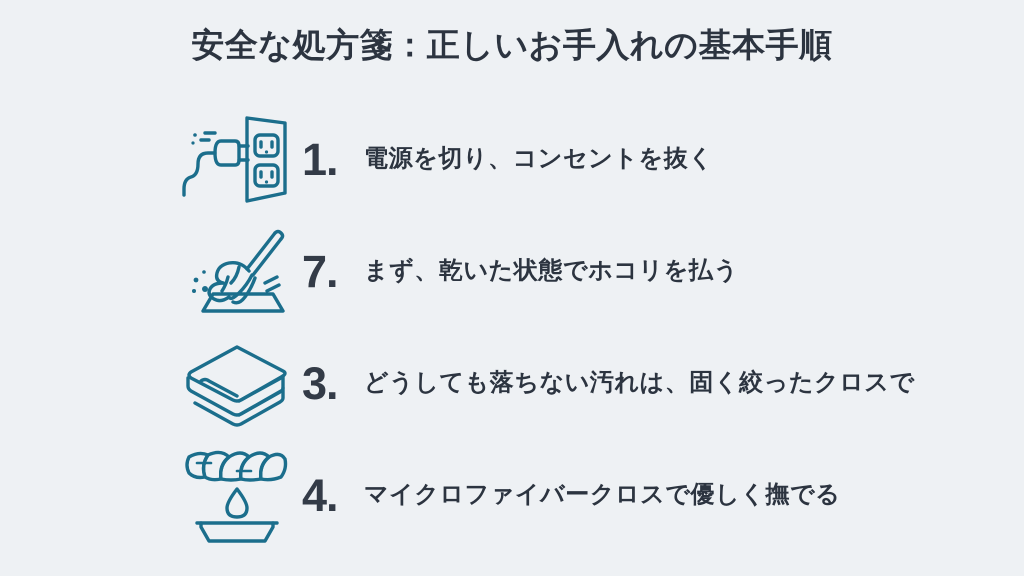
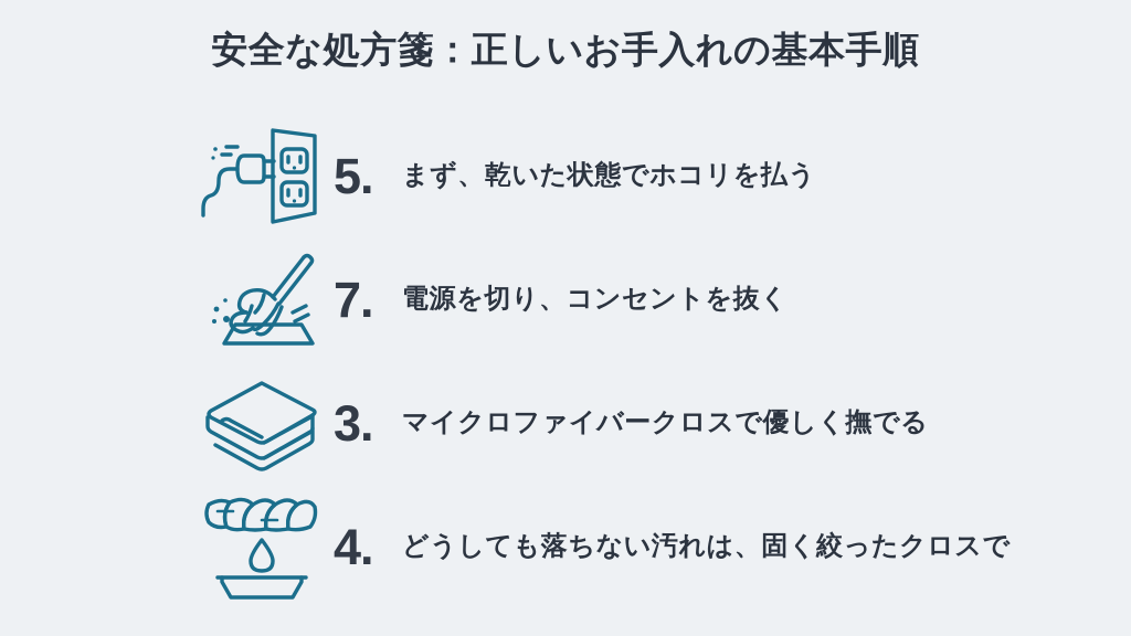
  安全な処方箋：正しいお手入れの基本手順
- 1.
+ 5.
- 電源を切り、コンセントを抜く
+ まず、乾いた状態でホコリを払う
  7.
- まず、乾いた状態でホコリを払う
+ 電源を切り、コンセントを抜く
  3.
- どうしても落ちない汚れは、固く絞ったクロスで
+ マイクロファイバークロスで優しく撫でる
  4.
- マイクロファイバークロスで優しく撫でる
+ どうしても落ちない汚れは、固く絞ったクロスで
